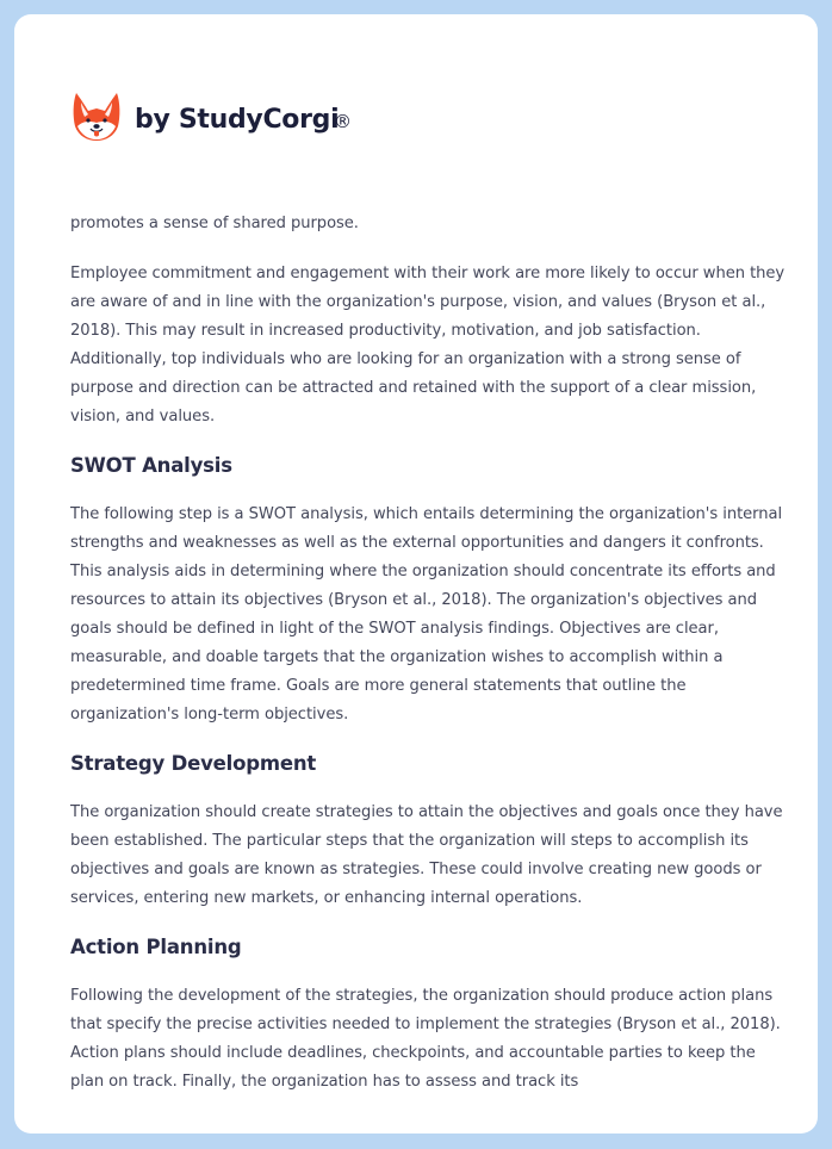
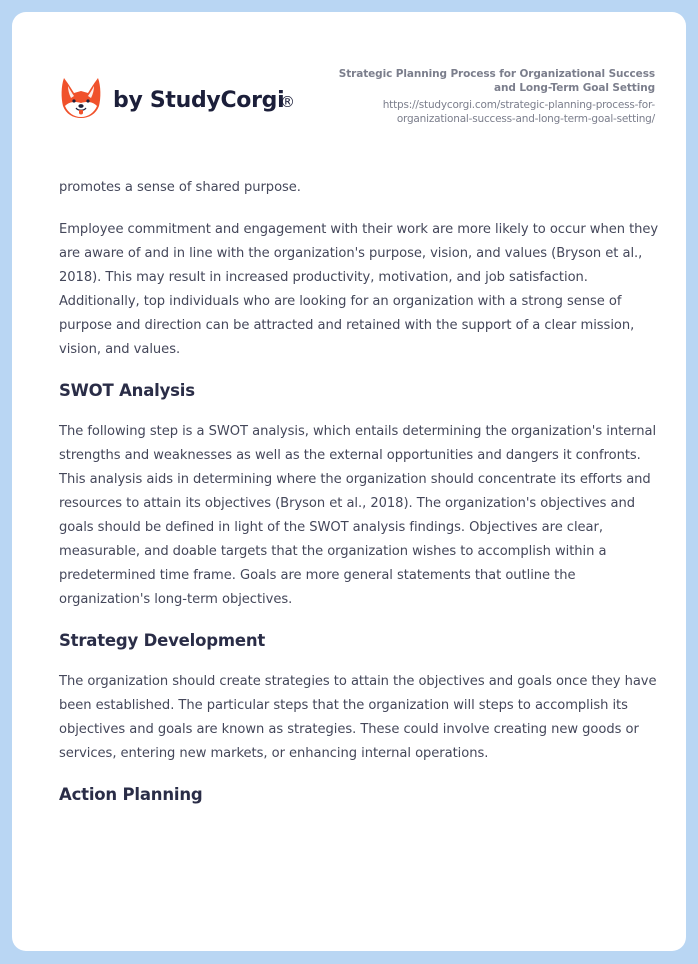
  by StudyCorgi
  ®
+ Strategic Planning Process for Organizational Success
+ and Long-Term Goal Setting
+ https://studycorgi.com/strategic-planning-process-for-
+ organizational-success-and-long-term-goal-setting/
  promotes a sense of shared purpose.
  Employee commitment and engagement with their work are more likely to occur when they are aware of and in line with the organization's purpose, vision, and values (Bryson et al., 2018). This may result in increased productivity, motivation, and job satisfaction. Additionally, top individuals who are looking for an organization with a strong sense of purpose and direction can be attracted and retained with the support of a clear mission, vision, and values.
  SWOT Analysis
  The following step is a SWOT analysis, which entails determining the organization's internal strengths and weaknesses as well as the external opportunities and dangers it confronts. This analysis aids in determining where the organization should concentrate its efforts and resources to attain its objectives (Bryson et al., 2018). The organization's objectives and goals should be defined in light of the SWOT analysis findings. Objectives are clear, measurable, and doable targets that the organization wishes to accomplish within a predetermined time frame. Goals are more general statements that outline the organization's long-term objectives.
  Strategy Development
  The organization should create strategies to attain the objectives and goals once they have been established. The particular steps that the organization will steps to accomplish its objectives and goals are known as strategies. These could involve creating new goods or services, entering new markets, or enhancing internal operations.
  Action Planning
- Following the development of the strategies, the organization should produce action plans that specify the precise activities needed to implement the strategies (Bryson et al., 2018). Action plans should include deadlines, checkpoints, and accountable parties to keep the plan on track. Finally, the organization has to assess and track its
